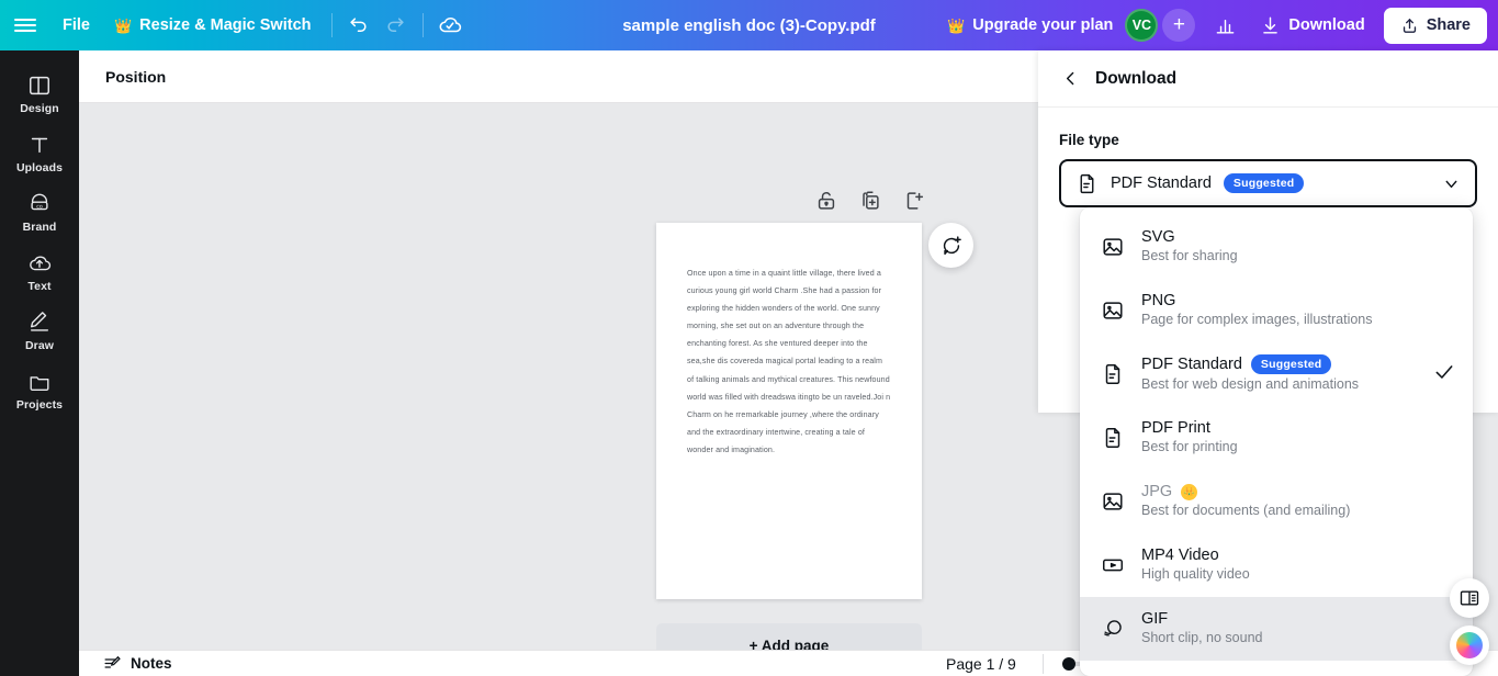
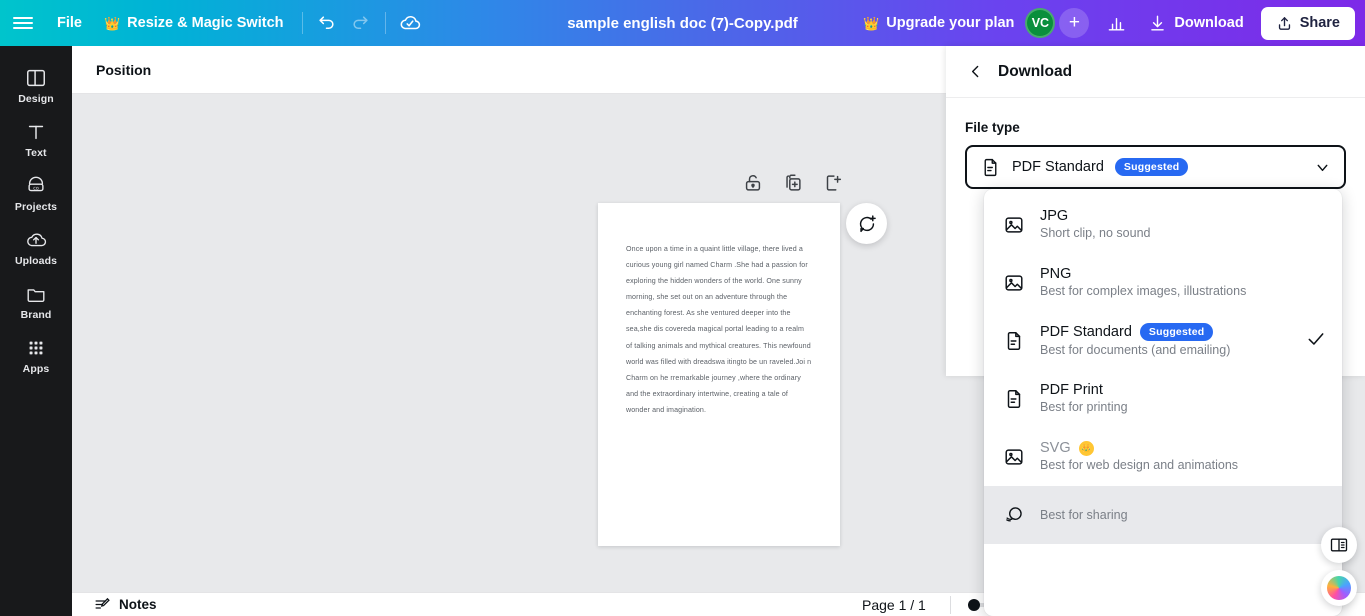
  File
  👑
  Resize & Magic Switch
- sample english doc (3)-Copy.pdf
+ sample english doc (7)-Copy.pdf
  👑
  Upgrade your plan
  VC
  +
  Download
  Share
  Design
- Uploads
+ Text
- Brand
+ Projects
- Text
+ Uploads
- Draw
- Projects
+ Brand
+ Apps
  Position
- Once upon a time in a quaint little village, there lived a curious young girl world Charm .She had a passion for exploring the hidden wonders of the world. One sunny morning, she set out on an adventure through the enchanting forest. As she ventured deeper into the sea,she dis covereda magical portal leading to a realm of talking animals and mythical creatures. This newfound world was filled with dreadswa itingto be un raveled.Joi n Charm on he rremarkable journey ,where the ordinary and the extraordinary intertwine, creating a tale of wonder and imagination.
+ Once upon a time in a quaint little village, there lived a curious young girl named Charm .She had a passion for exploring the hidden wonders of the world. One sunny morning, she set out on an adventure through the enchanting forest. As she ventured deeper into the sea,she dis covereda magical portal leading to a realm of talking animals and mythical creatures. This newfound world was filled with dreadswa itingto be un raveled.Joi n Charm on he rremarkable journey ,where the ordinary and the extraordinary intertwine, creating a tale of wonder and imagination.
- + Add page
  Notes
- Page 1 / 9
+ Page 1 / 1
  Download
  File type
  PDF Standard
  Suggested
- SVG
+ JPG
- Best for sharing
+ Short clip, no sound
  PNG
- Page for complex images, illustrations
+ Best for complex images, illustrations
  PDF Standard
  Suggested
- Best for web design and animations
+ Best for documents (and emailing)
  PDF Print
  Best for printing
- JPG
+ SVG
  👑
- Best for documents (and emailing)
+ Best for web design and animations
- MP4 Video
- High quality video
- GIF
- Short clip, no sound
+ Best for sharing
